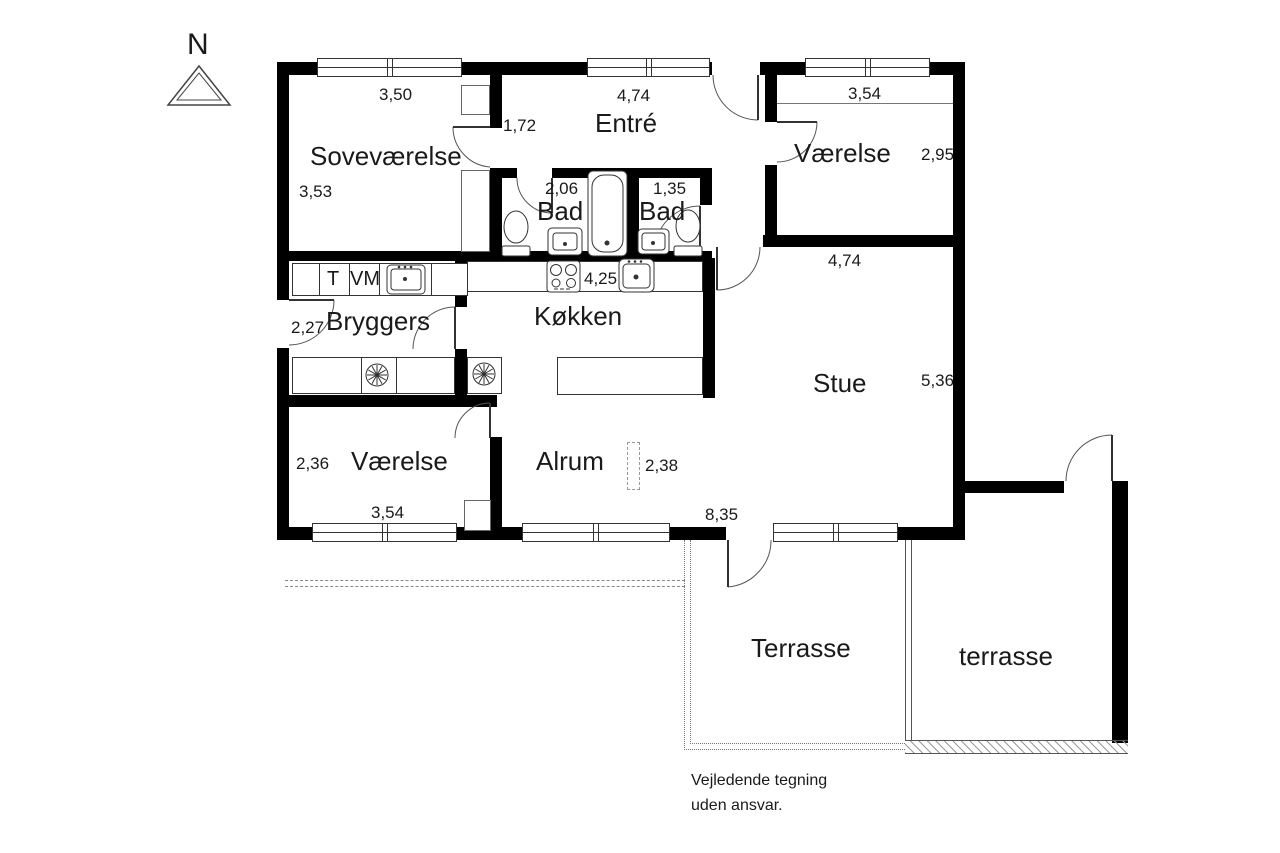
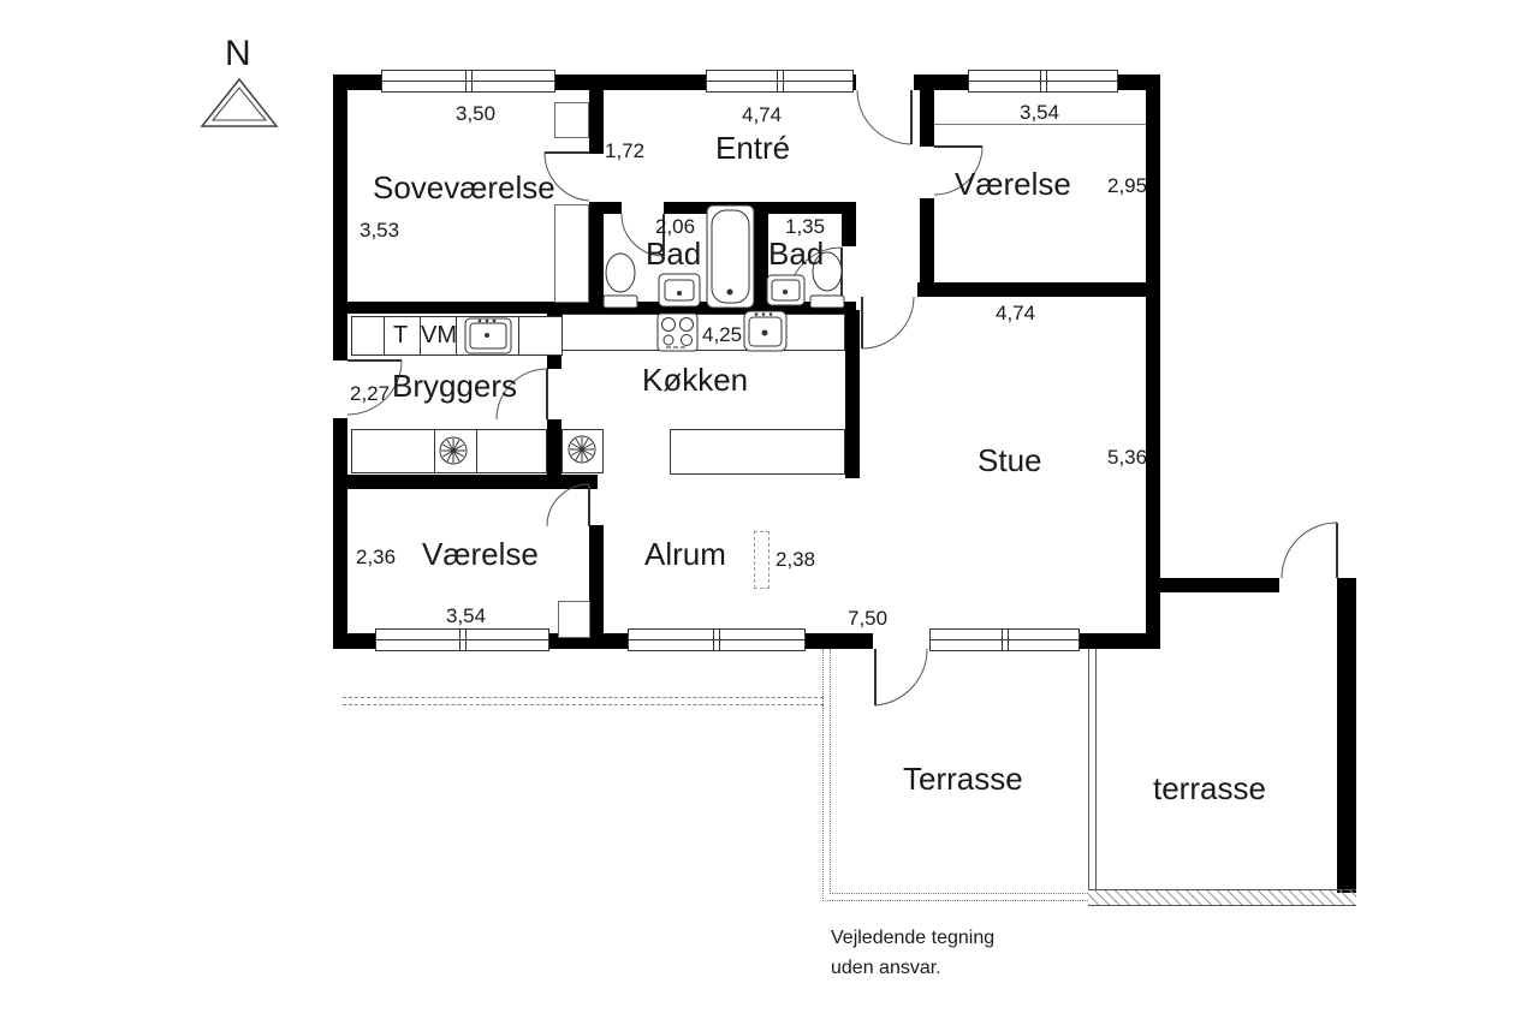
  N
  Soveværelse
  3,50
  3,53
  Entré
  4,74
  1,72
  Værelse
  3,54
  2,95
  Bad
  2,06
  Bad
  1,35
  Bryggers
  2,27
  Køkken
  4,25
  Stue
  4,74
  5,36
  Værelse
  2,36
  3,54
  Alrum
  2,38
- 8,35
+ 7,50
  Terrasse
  terrasse
  T
  VM
  Vejledende tegning
  uden ansvar.
